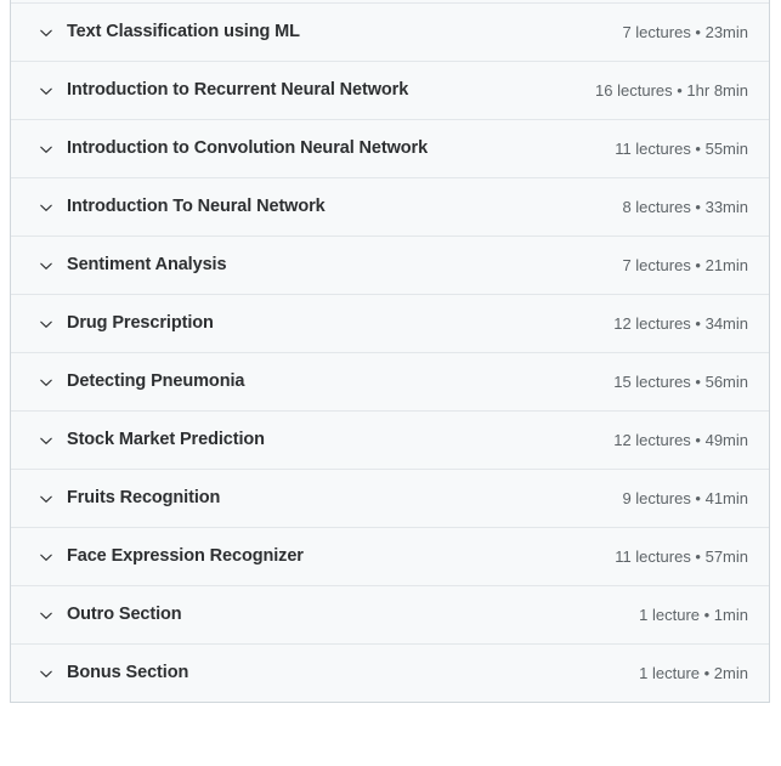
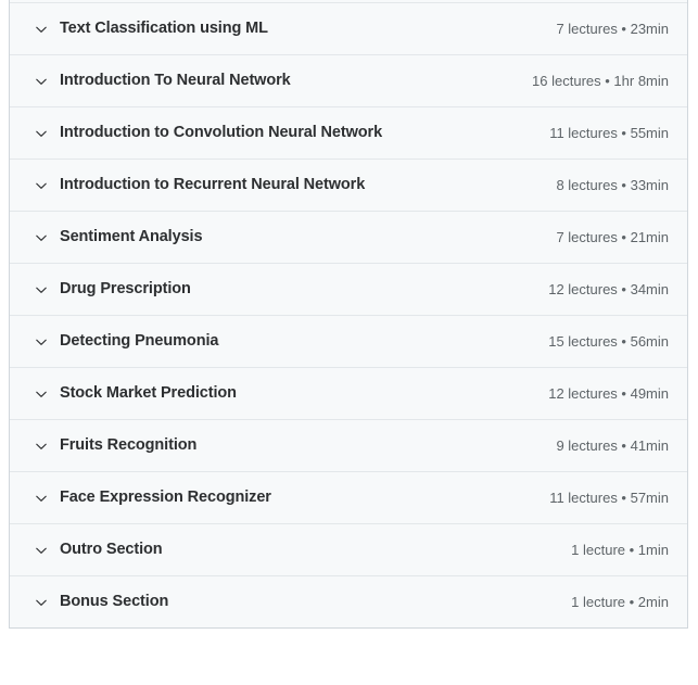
  Text Classification using ML
  7 lectures • 23min
- Introduction to Recurrent Neural Network
+ Introduction To Neural Network
  16 lectures • 1hr 8min
  Introduction to Convolution Neural Network
  11 lectures • 55min
- Introduction To Neural Network
+ Introduction to Recurrent Neural Network
  8 lectures • 33min
  Sentiment Analysis
  7 lectures • 21min
  Drug Prescription
  12 lectures • 34min
  Detecting Pneumonia
  15 lectures • 56min
  Stock Market Prediction
  12 lectures • 49min
  Fruits Recognition
  9 lectures • 41min
  Face Expression Recognizer
  11 lectures • 57min
  Outro Section
  1 lecture • 1min
  Bonus Section
  1 lecture • 2min
